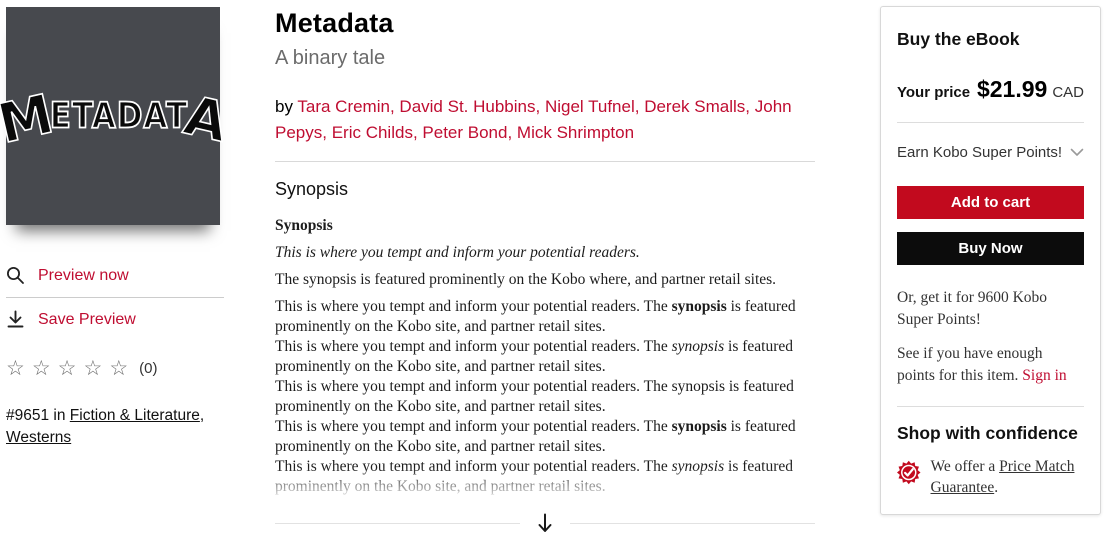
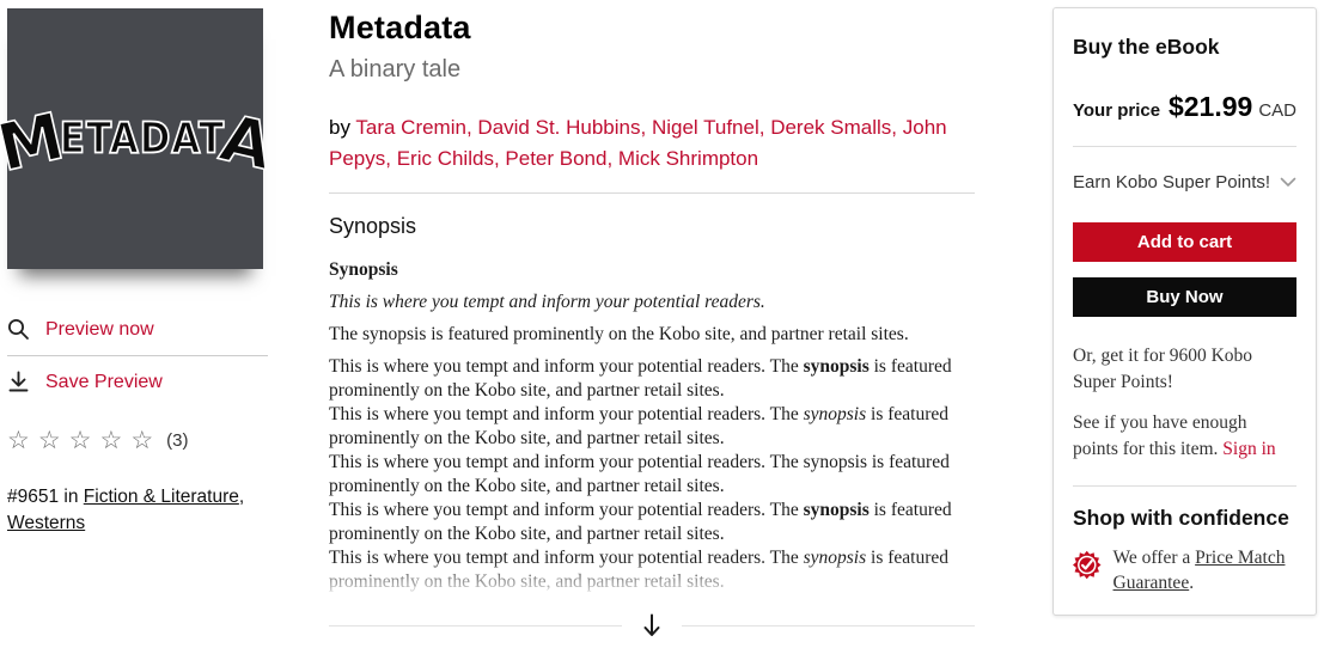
  ETADAT
  Preview now
  Save Preview
  ☆
  ☆
  ☆
  ☆
  ☆
- (0)
+ (3)
  #9651 in Fiction & Literature, Westerns
  Metadata
  A binary tale
  by Tara Cremin, David St. Hubbins, Nigel Tufnel, Derek Smalls, John Pepys, Eric Childs, Peter Bond, Mick Shrimpton
  Synopsis
  Synopsis
  This is where you tempt and inform your potential readers.
- The synopsis is featured prominently on the Kobo where, and partner retail sites.
+ The synopsis is featured prominently on the Kobo site, and partner retail sites.
  This is where you tempt and inform your potential readers. The synopsis is featured prominently on the Kobo site, and partner retail sites.
  This is where you tempt and inform your potential readers. The synopsis is featured prominently on the Kobo site, and partner retail sites.
  This is where you tempt and inform your potential readers. The synopsis is featured prominently on the Kobo site, and partner retail sites.
  This is where you tempt and inform your potential readers. The synopsis is featured prominently on the Kobo site, and partner retail sites.
  Buy the eBook
  Your price
  $21.99 CAD
  Earn Kobo Super Points!
  Add to cart
  Buy Now
  Or, get it for 9600 Kobo Super Points!
  See if you have enough points for this item. Sign in
  Shop with confidence
  We offer a Price Match Guarantee.
